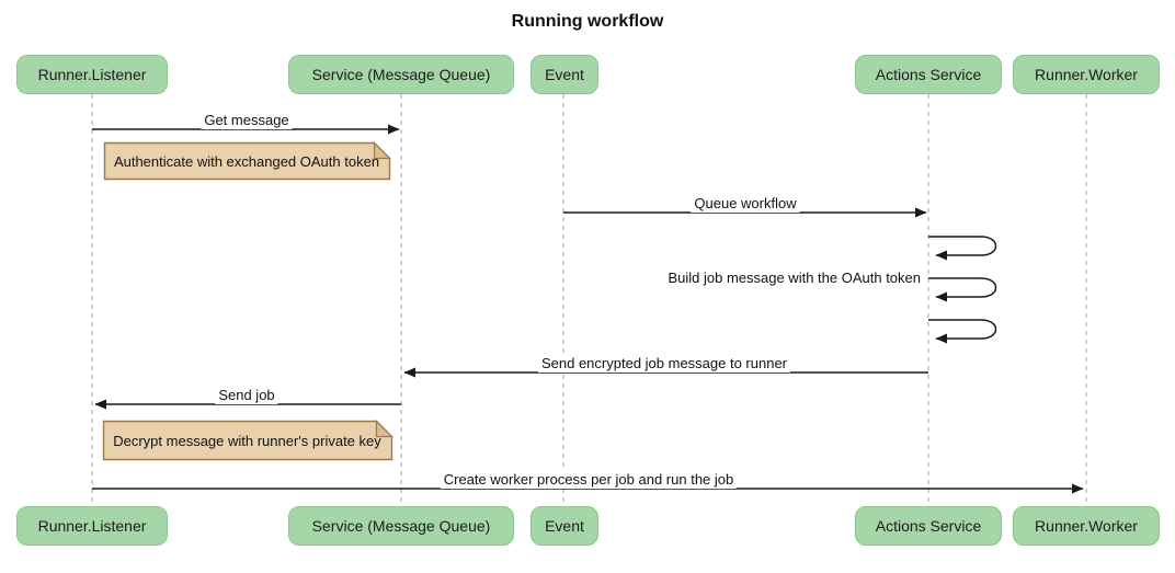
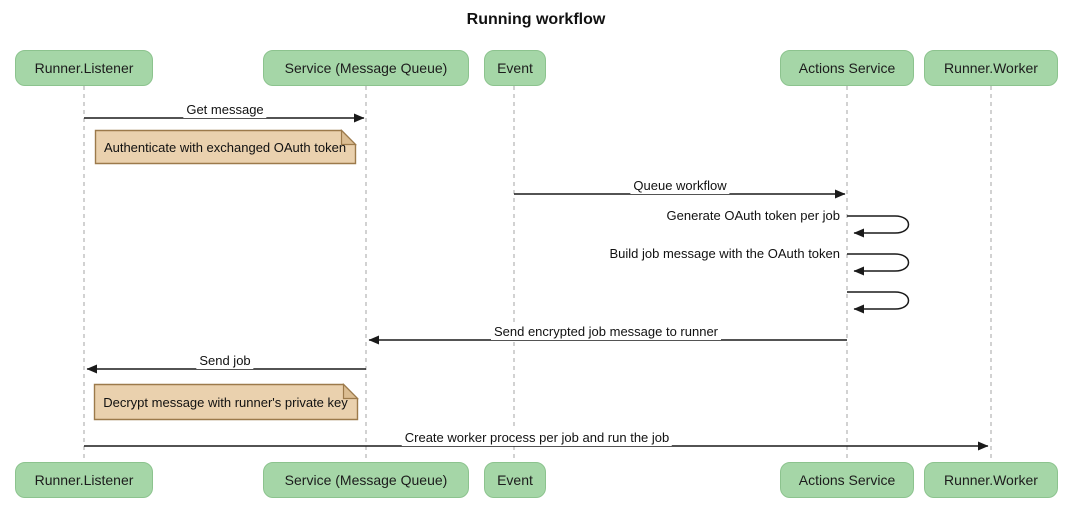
  Running workflow
  Runner.Listener
  Service (Message Queue)
  Event
  Actions Service
  Runner.Worker
  Runner.Listener
  Service (Message Queue)
  Event
  Actions Service
  Runner.Worker
  Get message
  Queue workflow
+ Generate OAuth token per job
  Build job message with the OAuth token
  Send encrypted job message to runner
  Send job
  Create worker process per job and run the job
  Authenticate with exchanged OAuth token
  Decrypt message with runner's private key
